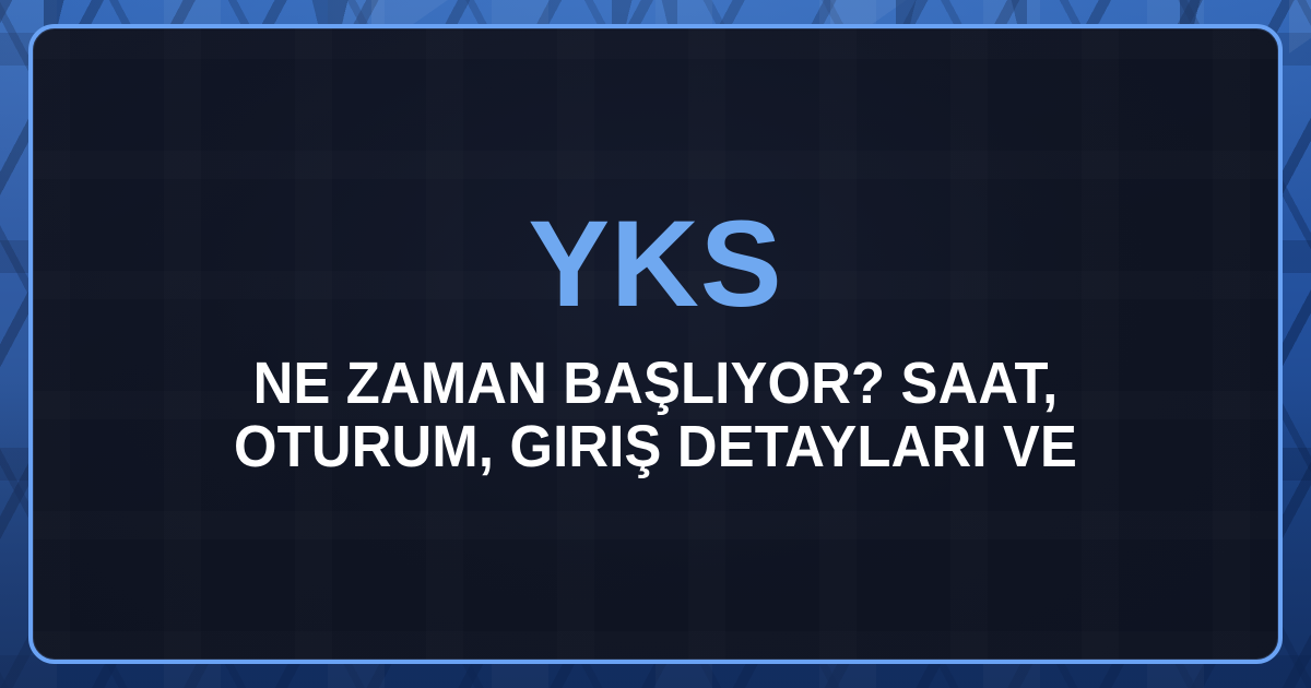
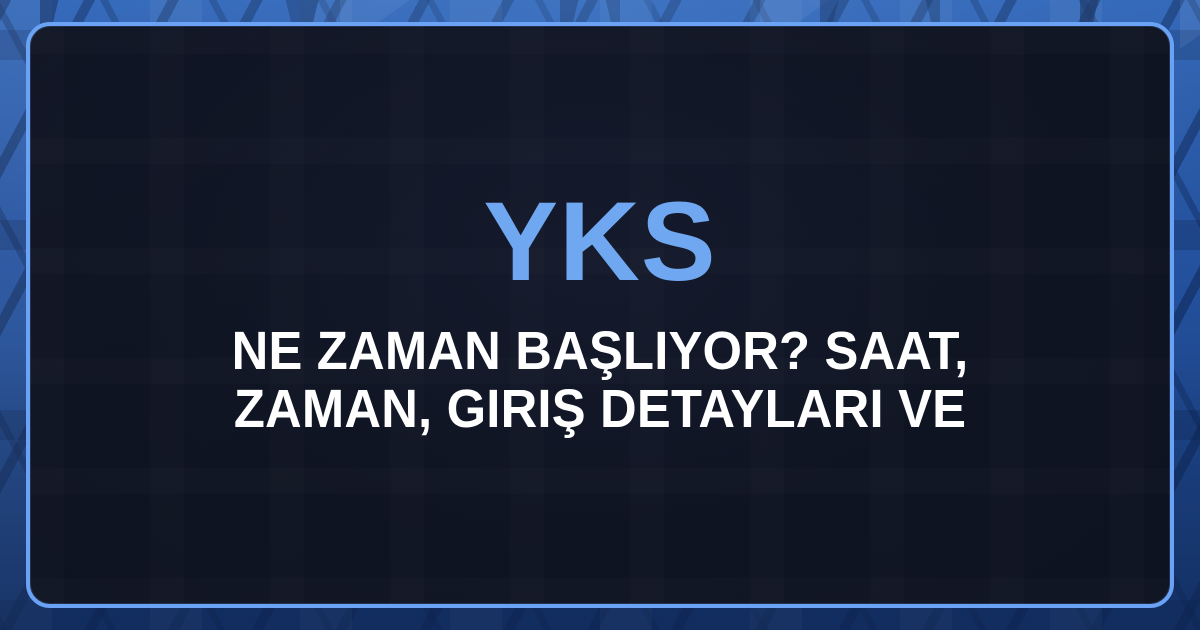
  YKS
- NE ZAMAN BAŞLIYOR? SAAT, OTURUM, GIRIŞ DETAYLARI VE
+ NE ZAMAN BAŞLIYOR? SAAT, ZAMAN, GIRIŞ DETAYLARI VE
